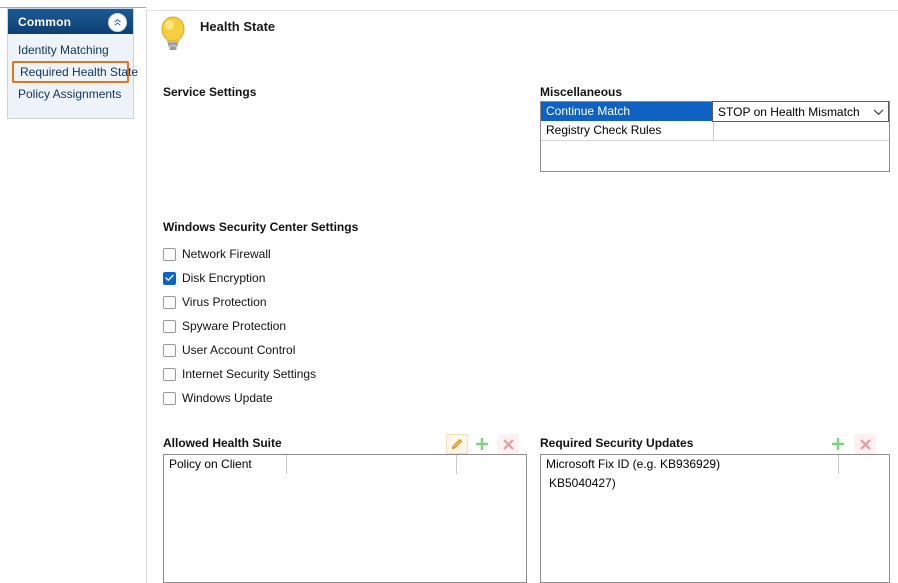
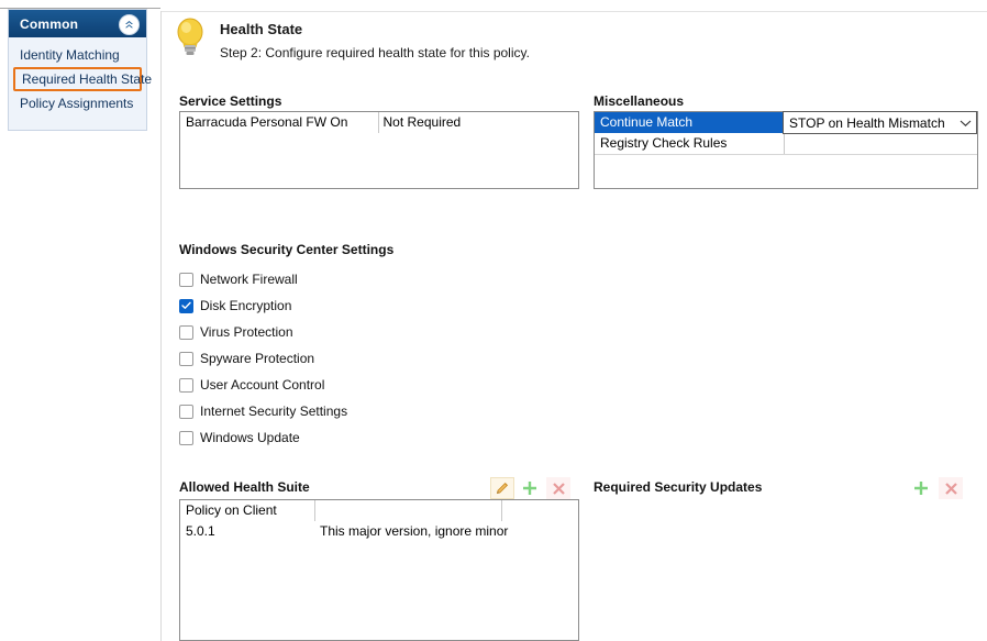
  Common
  Identity Matching
  Required Health State
  Policy Assignments
  Health State
+ Step 2: Configure required health state for this policy.
  Service Settings
+ Barracuda Personal FW On
+ Not Required
  Miscellaneous
  Continue Match
  Registry Check Rules
  STOP on Health Mismatch
  Windows Security Center Settings
  Network Firewall
  Disk Encryption
  Virus Protection
  Spyware Protection
  User Account Control
  Internet Security Settings
  Windows Update
  Allowed Health Suite
  Policy on Client
+ 5.0.1
+ This major version, ignore minor
  Required Security Updates
- Microsoft Fix ID (e.g. KB936929)
- KB5040427)
